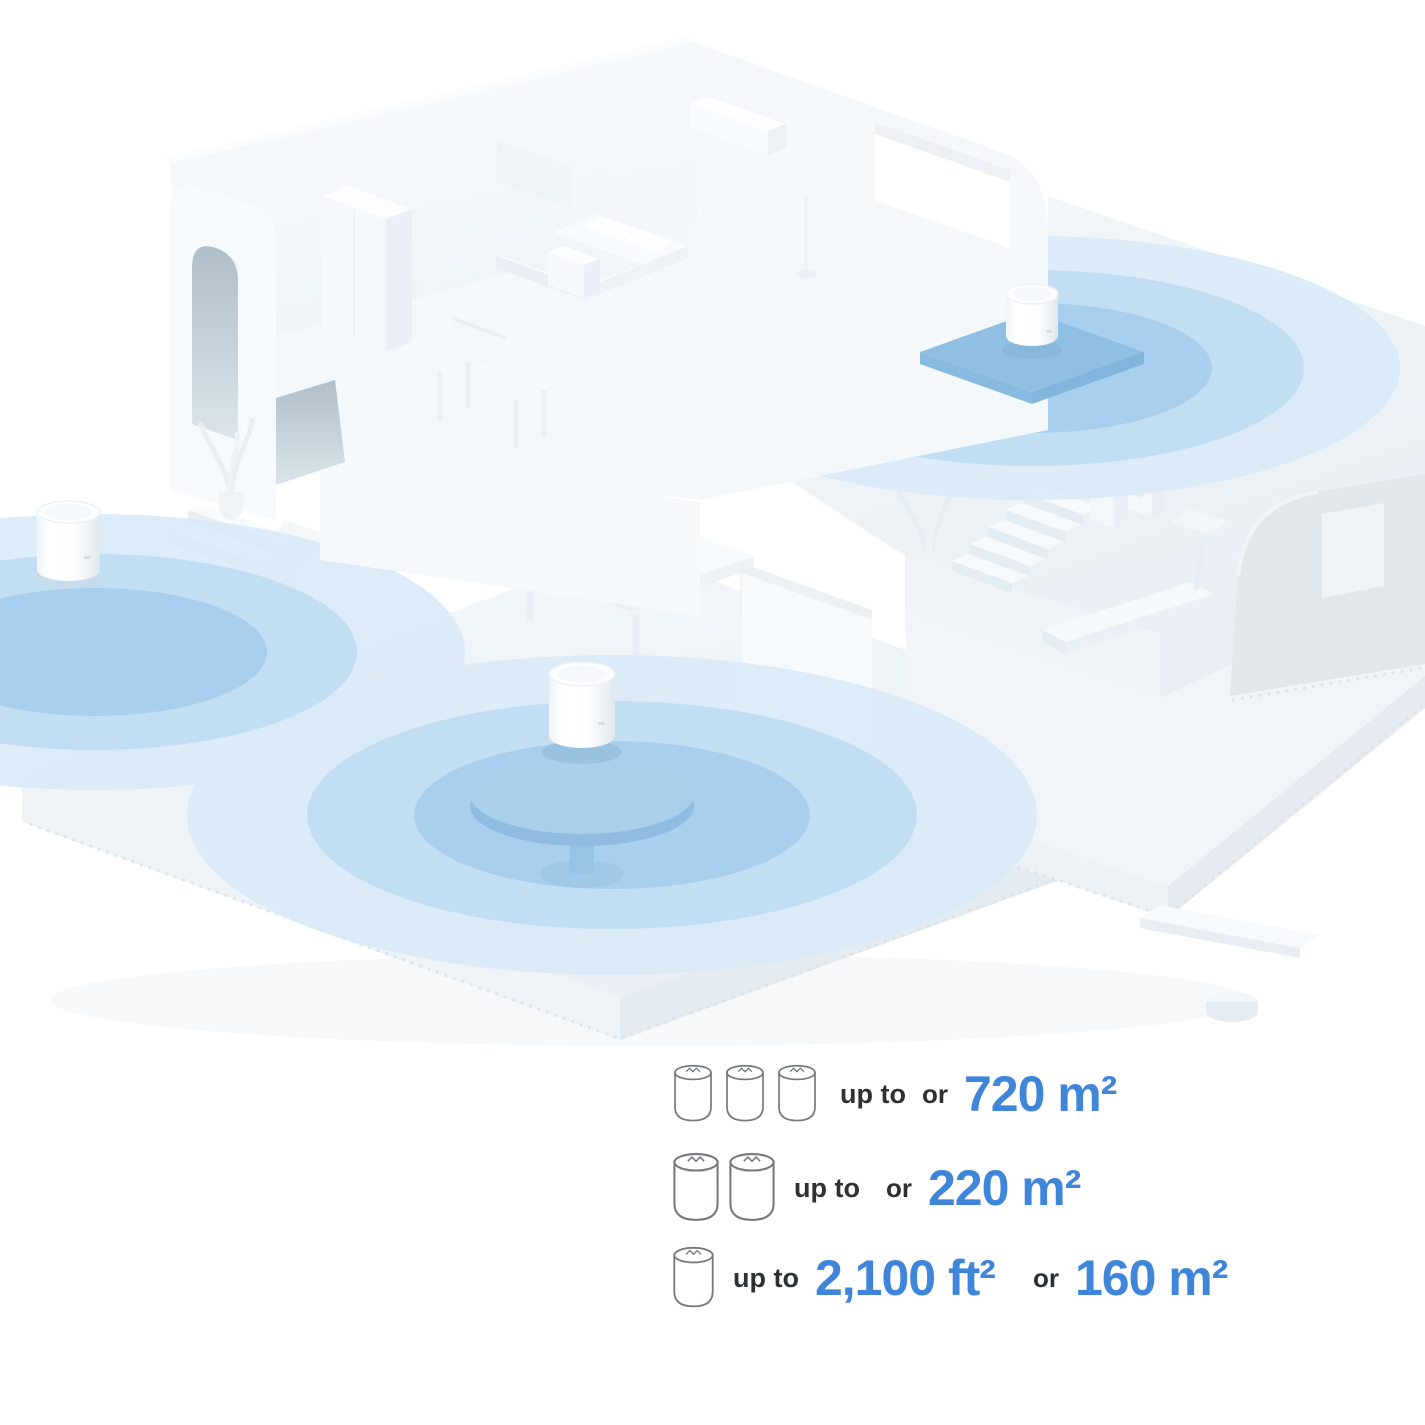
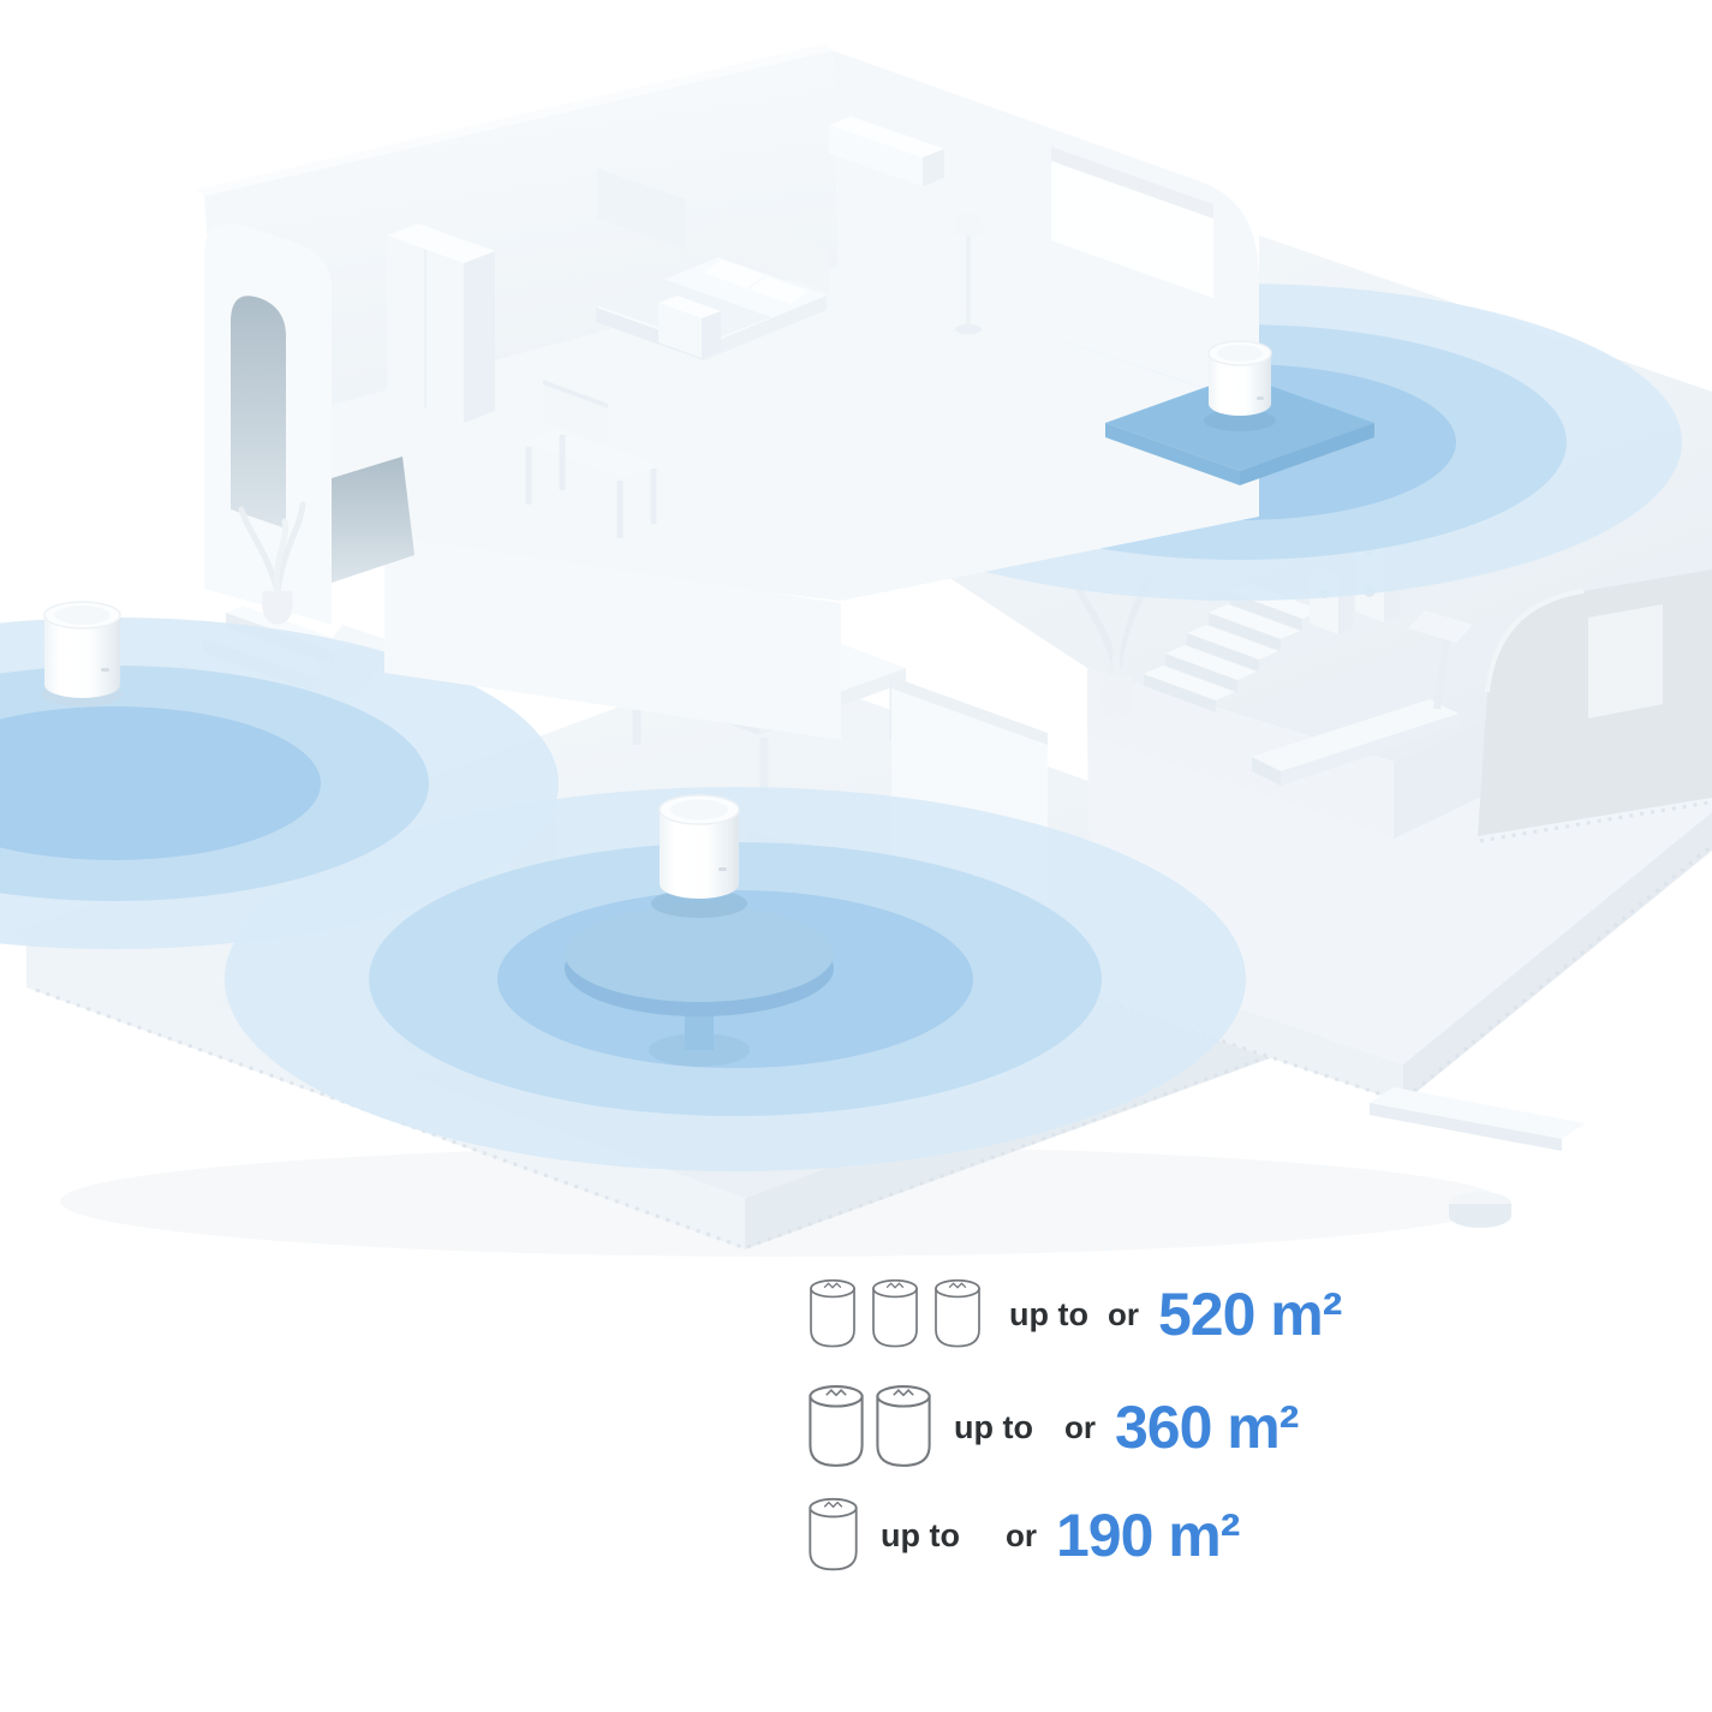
  up to
  or
- 720 m²
+ 520 m²
  up to
  or
- 220 m²
+ 360 m²
  up to
- 2,100 ft²
  or
- 160 m²
+ 190 m²
